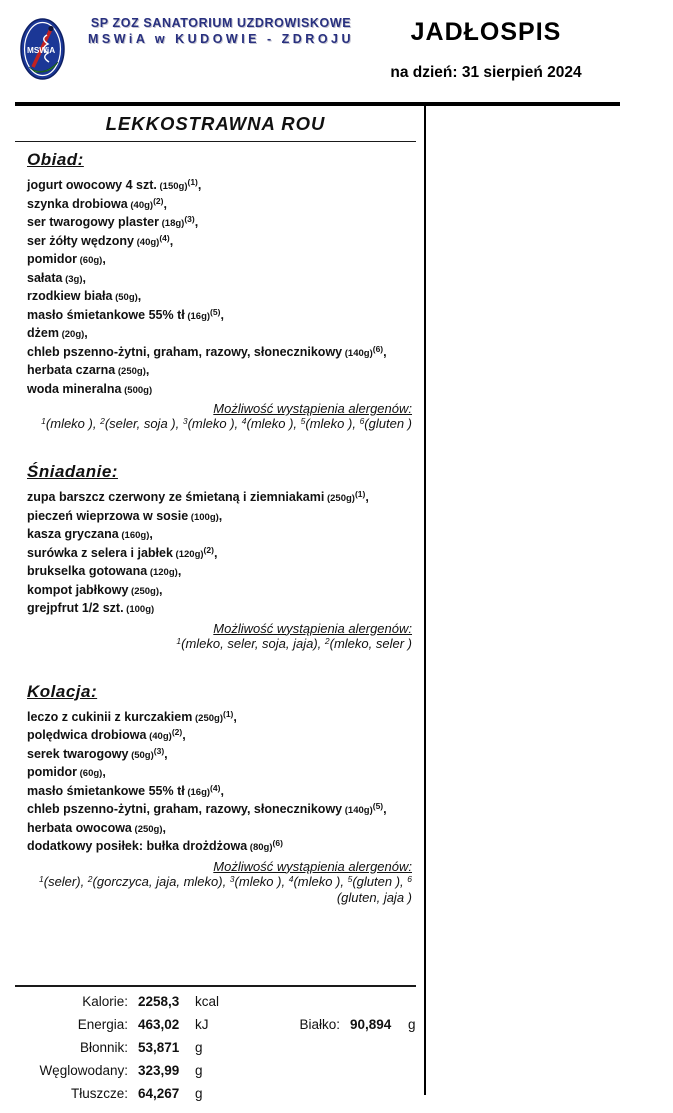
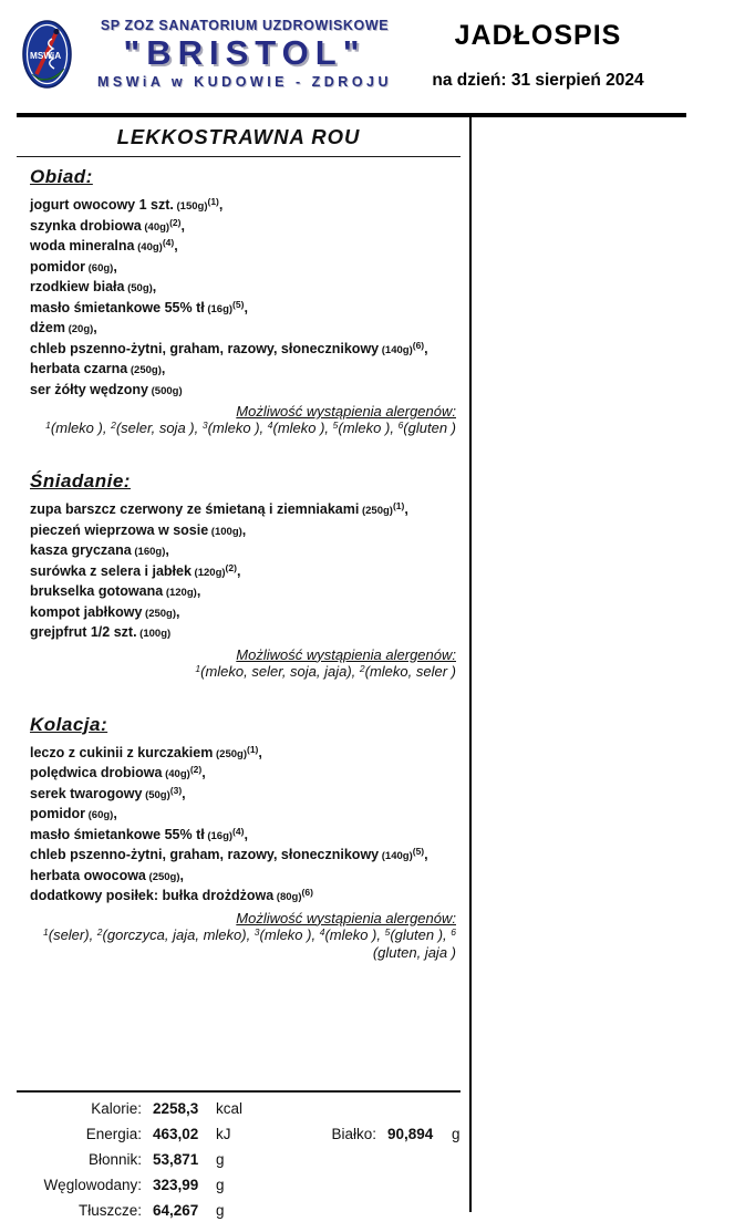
  MSWiA
  SP ZOZ SANATORIUM UZDROWISKOWE
+ "BRISTOL"
  MSWiA w KUDOWIE - ZDROJU
  JADŁOSPIS
  na dzień: 31 sierpień 2024
  LEKKOSTRAWNA ROU
  Obiad:
- jogurt owocowy 4 szt. (150g)(1),
+ jogurt owocowy 1 szt. (150g)(1),
  szynka drobiowa (40g)(2),
- ser twarogowy plaster (18g)(3),
- ser żółty wędzony (40g)(4),
+ woda mineralna (40g)(4),
  pomidor (60g),
- sałata (3g),
  rzodkiew biała (50g),
  masło śmietankowe 55% tł (16g)(5),
  dżem (20g),
  chleb pszenno-żytni, graham, razowy, słonecznikowy (140g)(6),
  herbata czarna (250g),
- woda mineralna (500g)
+ ser żółty wędzony (500g)
  Możliwość wystąpienia alergenów:
  1(mleko ), 2(seler, soja ), 3(mleko ), 4(mleko ), 5(mleko ), 6(gluten )
  Śniadanie:
  zupa barszcz czerwony ze śmietaną i ziemniakami (250g)(1),
  pieczeń wieprzowa w sosie (100g),
  kasza gryczana (160g),
  surówka z selera i jabłek (120g)(2),
  brukselka gotowana (120g),
  kompot jabłkowy (250g),
  grejpfrut 1/2 szt. (100g)
  Możliwość wystąpienia alergenów:
  1(mleko, seler, soja, jaja), 2(mleko, seler )
  Kolacja:
  leczo z cukinii z kurczakiem (250g)(1),
  polędwica drobiowa (40g)(2),
  serek twarogowy (50g)(3),
  pomidor (60g),
  masło śmietankowe 55% tł (16g)(4),
  chleb pszenno-żytni, graham, razowy, słonecznikowy (140g)(5),
  herbata owocowa (250g),
  dodatkowy posiłek: bułka drożdżowa (80g)(6)
  Możliwość wystąpienia alergenów:
  1(seler), 2(gorczyca, jaja, mleko), 3(mleko ), 4(mleko ), 5(gluten ), 6
  (gluten, jaja )
  Kalorie:
  2258,3
  kcal
  Energia:
  463,02
  kJ
  Białko:
  90,894
  g
  Błonnik:
  53,871
  g
  Węglowodany:
  323,99
  g
  Tłuszcze:
  64,267
  g
